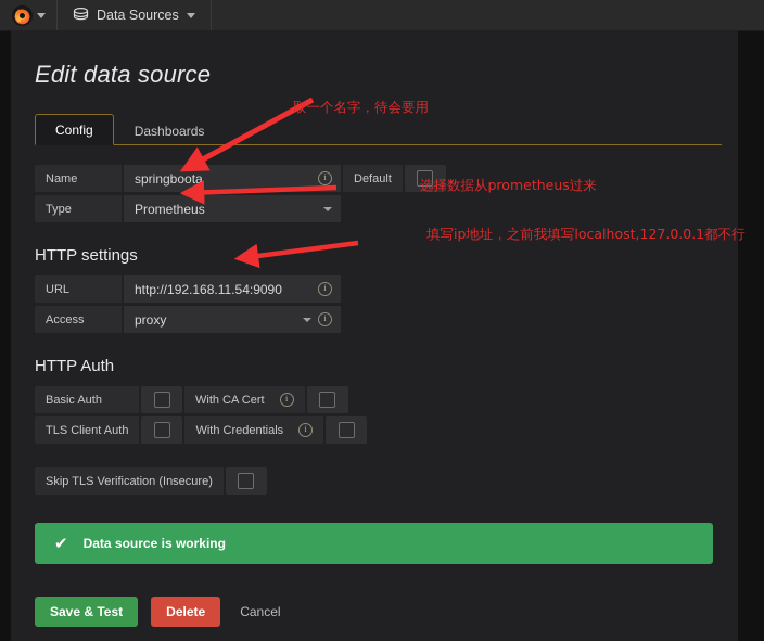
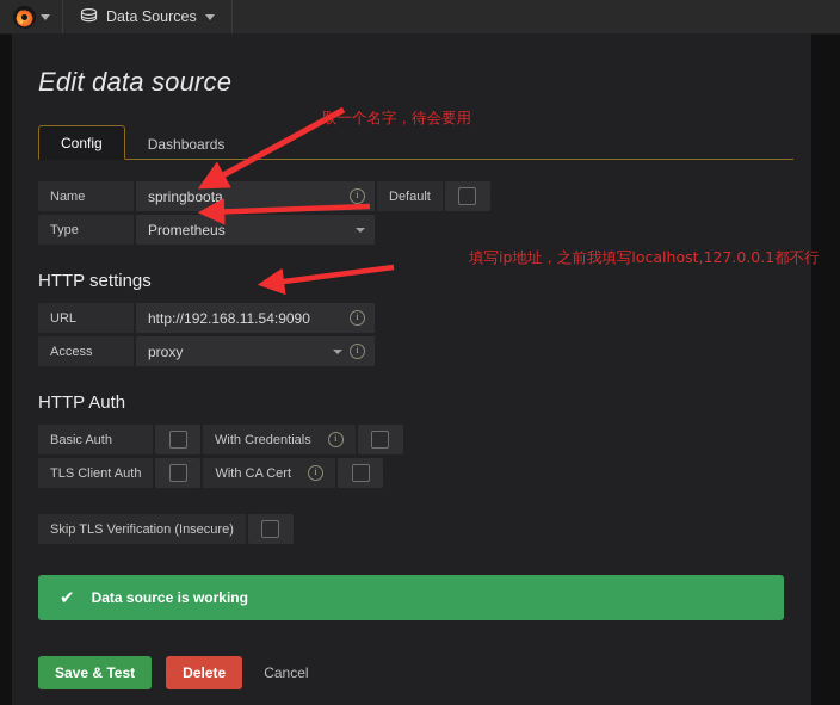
  Data Sources
  Edit data source
  Config
  Dashboards
  Name
  springboota
  i
  Default
  Type
  Prometheus
  HTTP settings
  URL
  http://192.168.11.54:9090
  i
  Access
  proxy
  i
  HTTP Auth
  Basic Auth
- With CA Cert
+ With Credentials
  i
  TLS Client Auth
- With Credentials
+ With CA Cert
  i
  Skip TLS Verification (Insecure)
  ✔
  Data source is working
  Save & Test
  Delete
  Cancel
  取一个名字，待会要用
- 选择数据从prometheus过来
  填写ip地址，之前我填写localhost,127.0.0.1都不行
